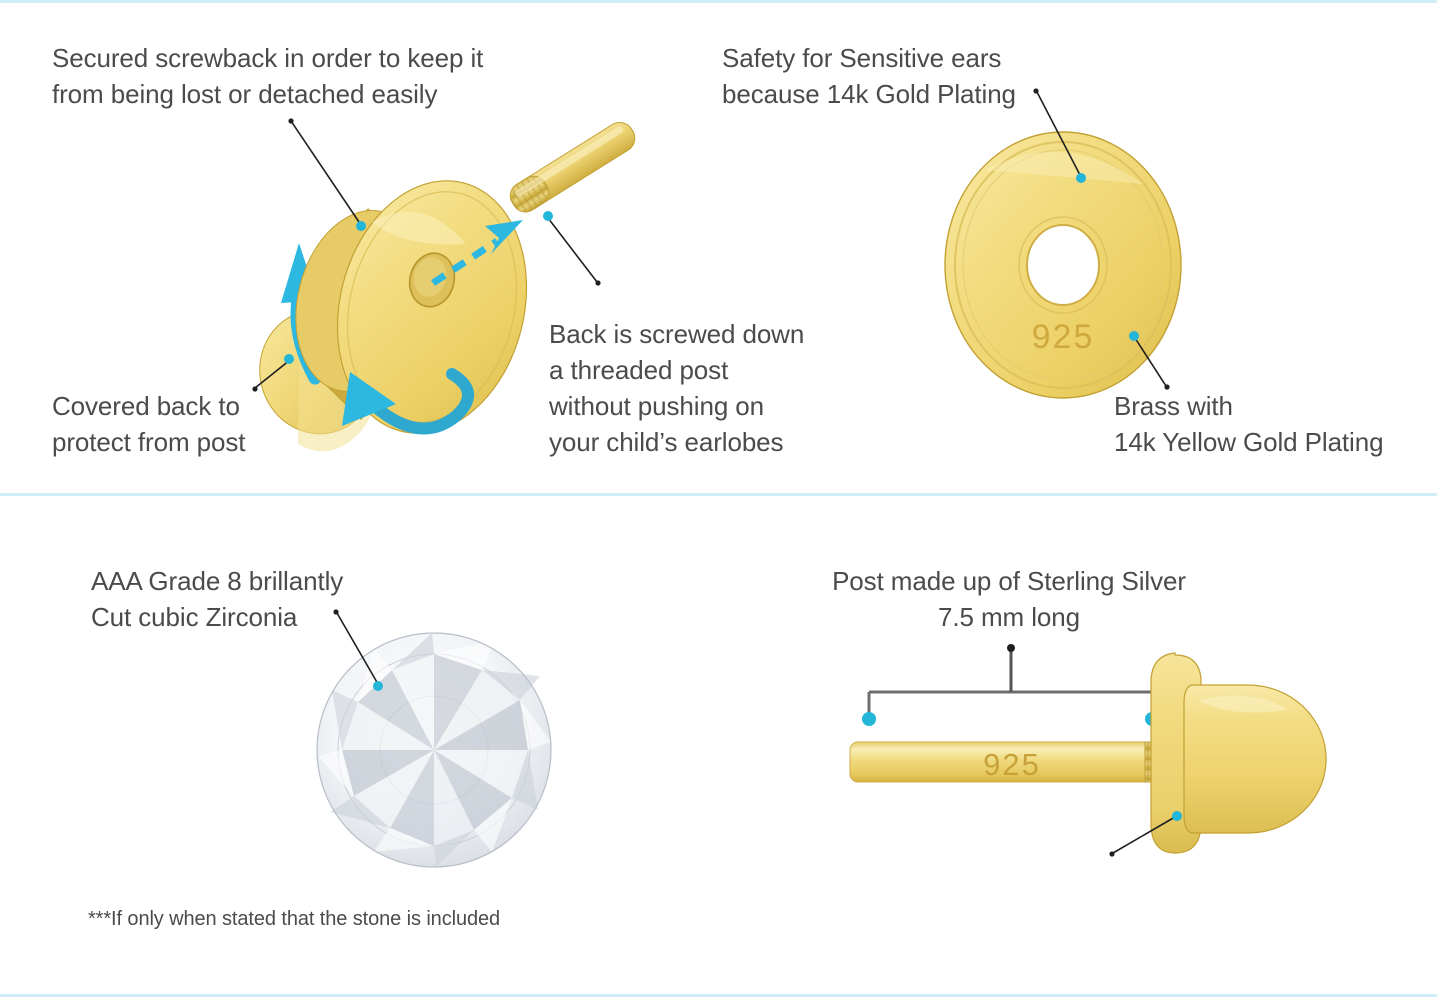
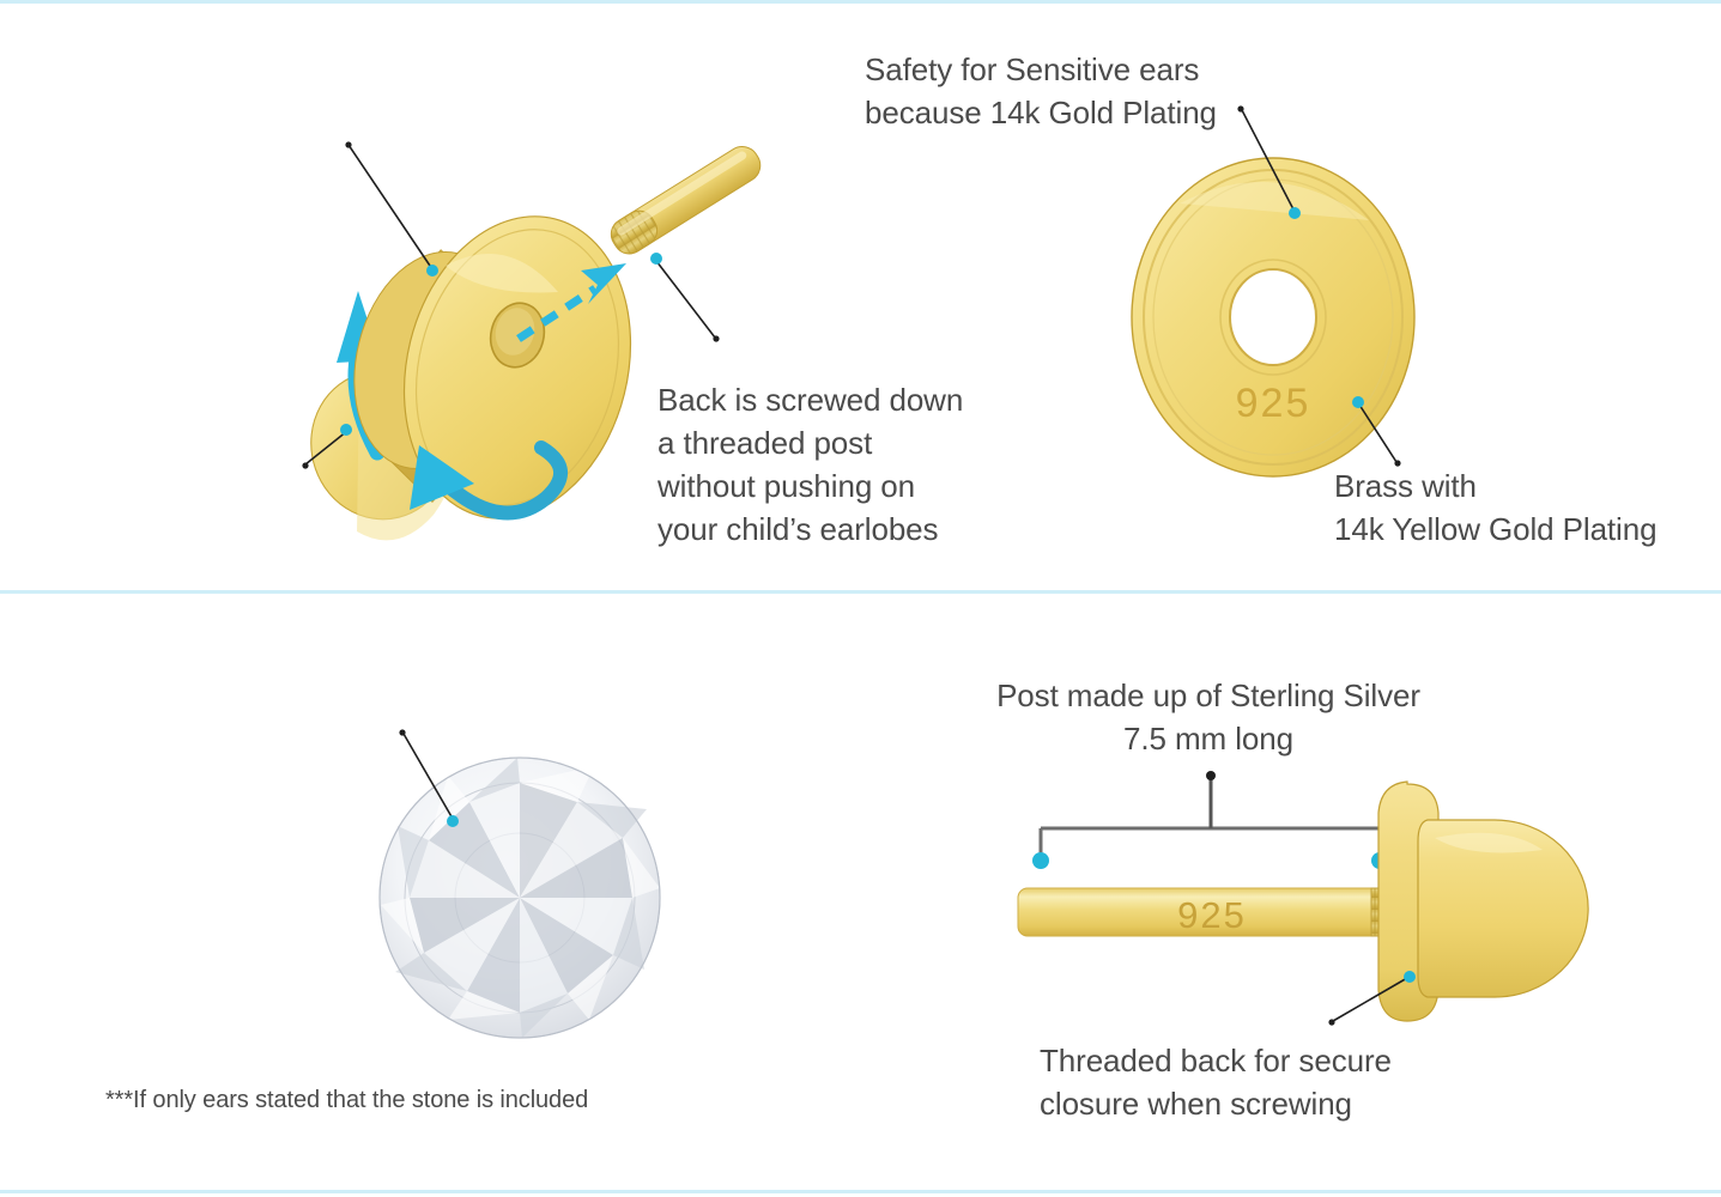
  925
  925
- Secured screwback in order to keep it
- from being lost or detached easily
- Covered back to
- protect from post
  Back is screwed down
  a threaded post
  without pushing on
  your child’s earlobes
  Safety for Sensitive ears
  because 14k Gold Plating
  Brass with
  14k Yellow Gold Plating
- AAA Grade 8 brillantly
- Cut cubic Zirconia
- ***If only when stated that the stone is included
+ ***If only ears stated that the stone is included
  Post made up of Sterling Silver
  7.5 mm long
+ Threaded back for secure
+ closure when screwing
